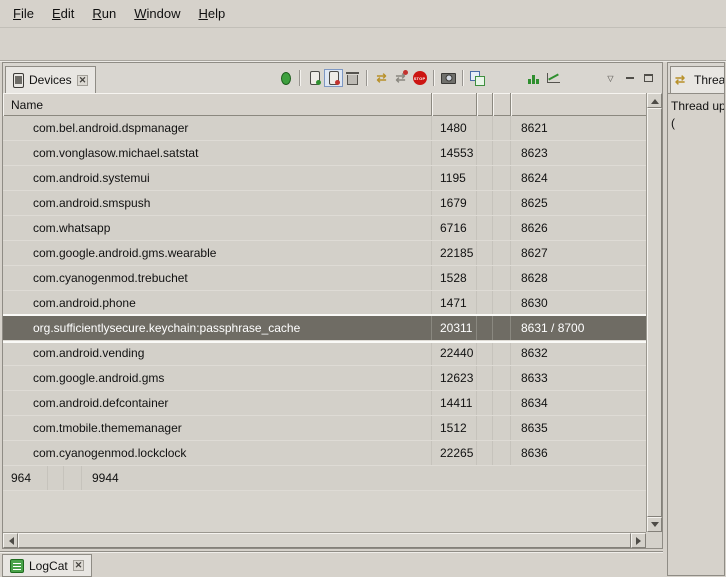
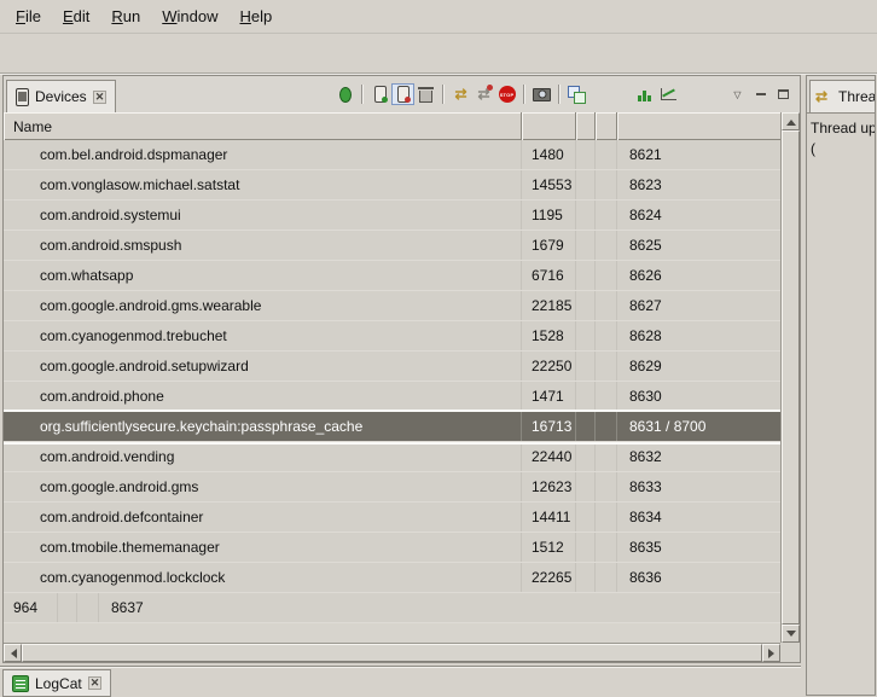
  File
  Edit
  Run
  Window
  Help
  Devices
  ✕
  Name
  com.bel.android.dspmanager
  1480
  8621
  com.vonglasow.michael.satstat
  14553
  8623
  com.android.systemui
  1195
  8624
  com.android.smspush
  1679
  8625
  com.whatsapp
  6716
  8626
  com.google.android.gms.wearable
  22185
  8627
  com.cyanogenmod.trebuchet
  1528
  8628
+ com.google.android.setupwizard
+ 22250
+ 8629
  com.android.phone
  1471
  8630
  org.sufficientlysecure.keychain:passphrase_cache
- 20311
+ 16713
  8631 / 8700
  com.android.vending
  22440
  8632
  com.google.android.gms
  12623
  8633
  com.android.defcontainer
  14411
  8634
  com.tmobile.thememanager
  1512
  8635
  com.cyanogenmod.lockclock
  22265
  8636
  964
- 9944
+ 8637
  Threa
  Thread up
  (
  LogCat
  ✕
